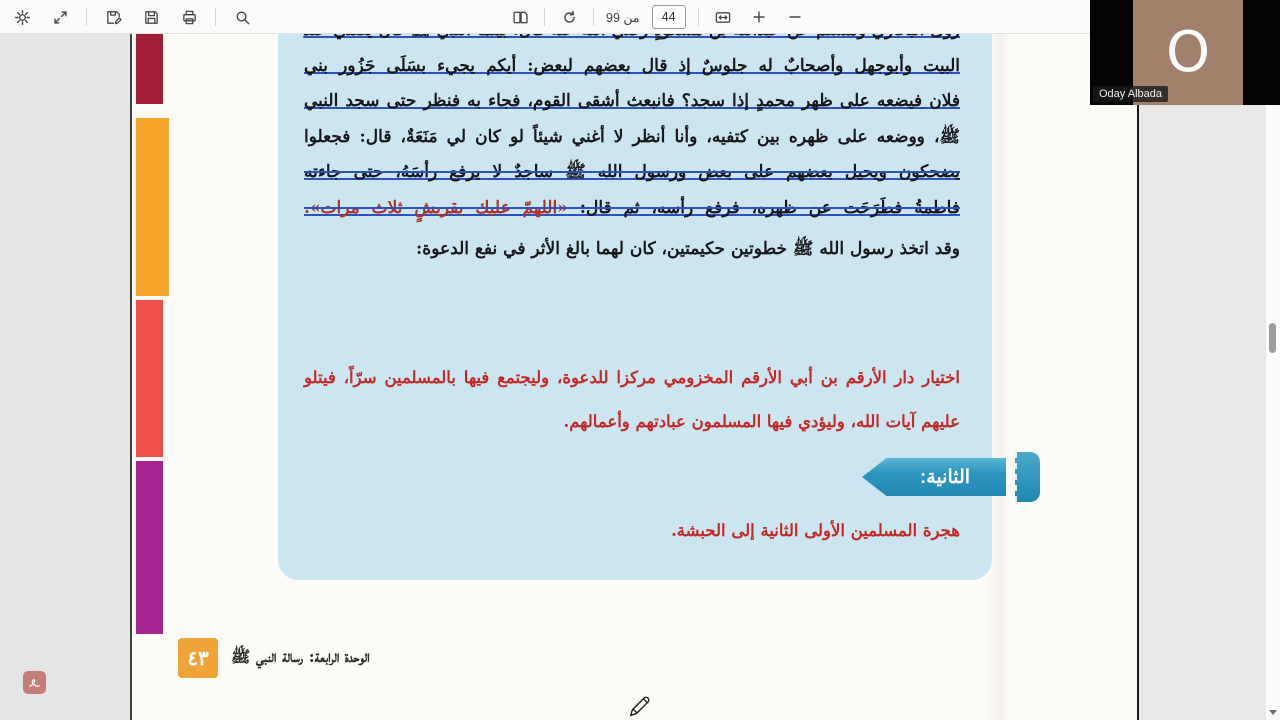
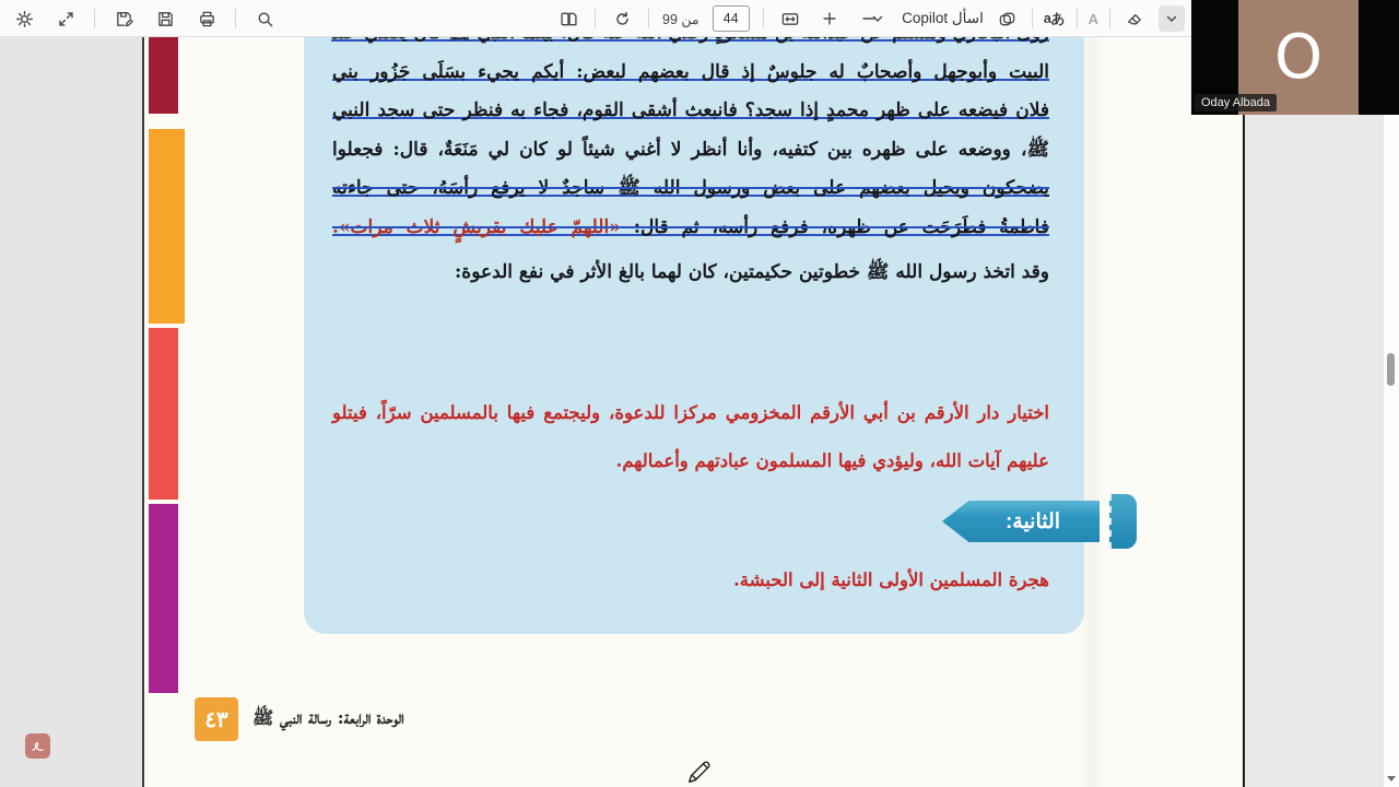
  من 99
  44
+ اسأل Copilot
+ aあ
+ A
  البيت وأبوجهل وأصحابٌ له جلوسٌ إذ قال بعضهم لبعض: أيكم يجيء بسَلَى جَزُور بني
  فلان فيضعه على ظهر محمدٍ إذا سجد؟ فانبعث أشقى القوم، فجاء به فنظر حتى سجد النبي
  ﷺ، ووضعه على ظهره بين كتفيه، وأنا أنظر لا أغني شيئاً لو كان لي مَنَعَةٌ، قال: فجعلوا
  يضحكون ويحيل بعضهم على بعض ورسول الله ﷺ ساجدٌ لا يرفع رأسَهُ، حتى جاءته
  فاطمةُ فطَرَحَت عن ظهره، فرفع رأسه، ثم قال: «اللهمّ عليك بقريشٍ ثلاث مرات».
  وقد اتخذ رسول الله ﷺ خطوتين حكيمتين، كان لهما بالغ الأثر في نفع الدعوة:
  اختيار دار الأرقم بن أبي الأرقم المخزومي مركزا للدعوة، وليجتمع فيها بالمسلمين سرّاً، فيتلو عليهم آيات الله، وليؤدي فيها المسلمون عبادتهم وأعمالهم.
  هجرة المسلمين الأولى الثانية إلى الحبشة.
  الثانية:
  ٤٣
  الوحدة الرابعة: رسالة النبي ﷺ
  O
  Oday Albada
